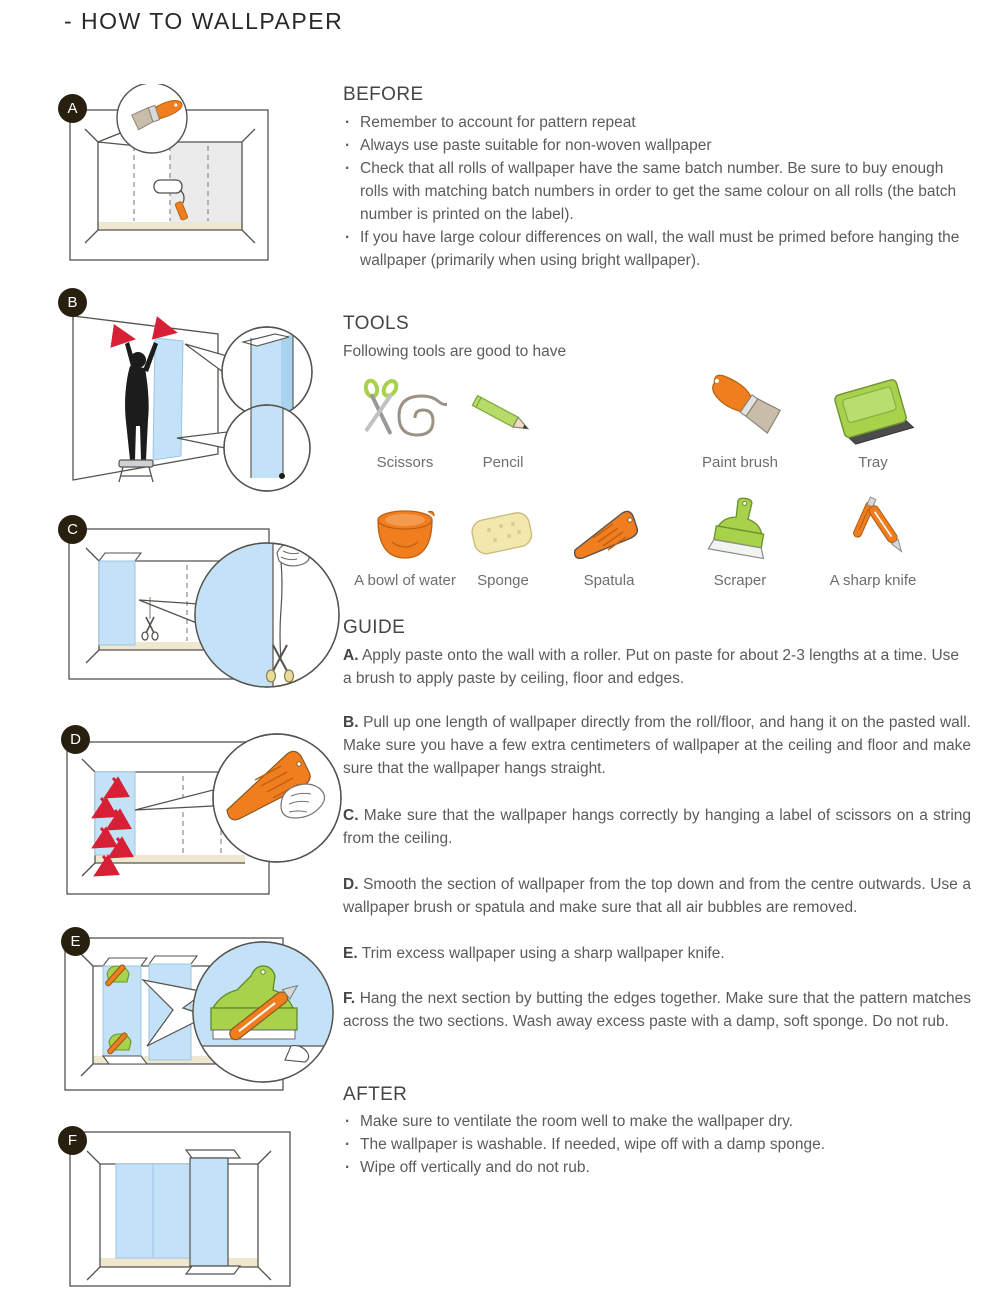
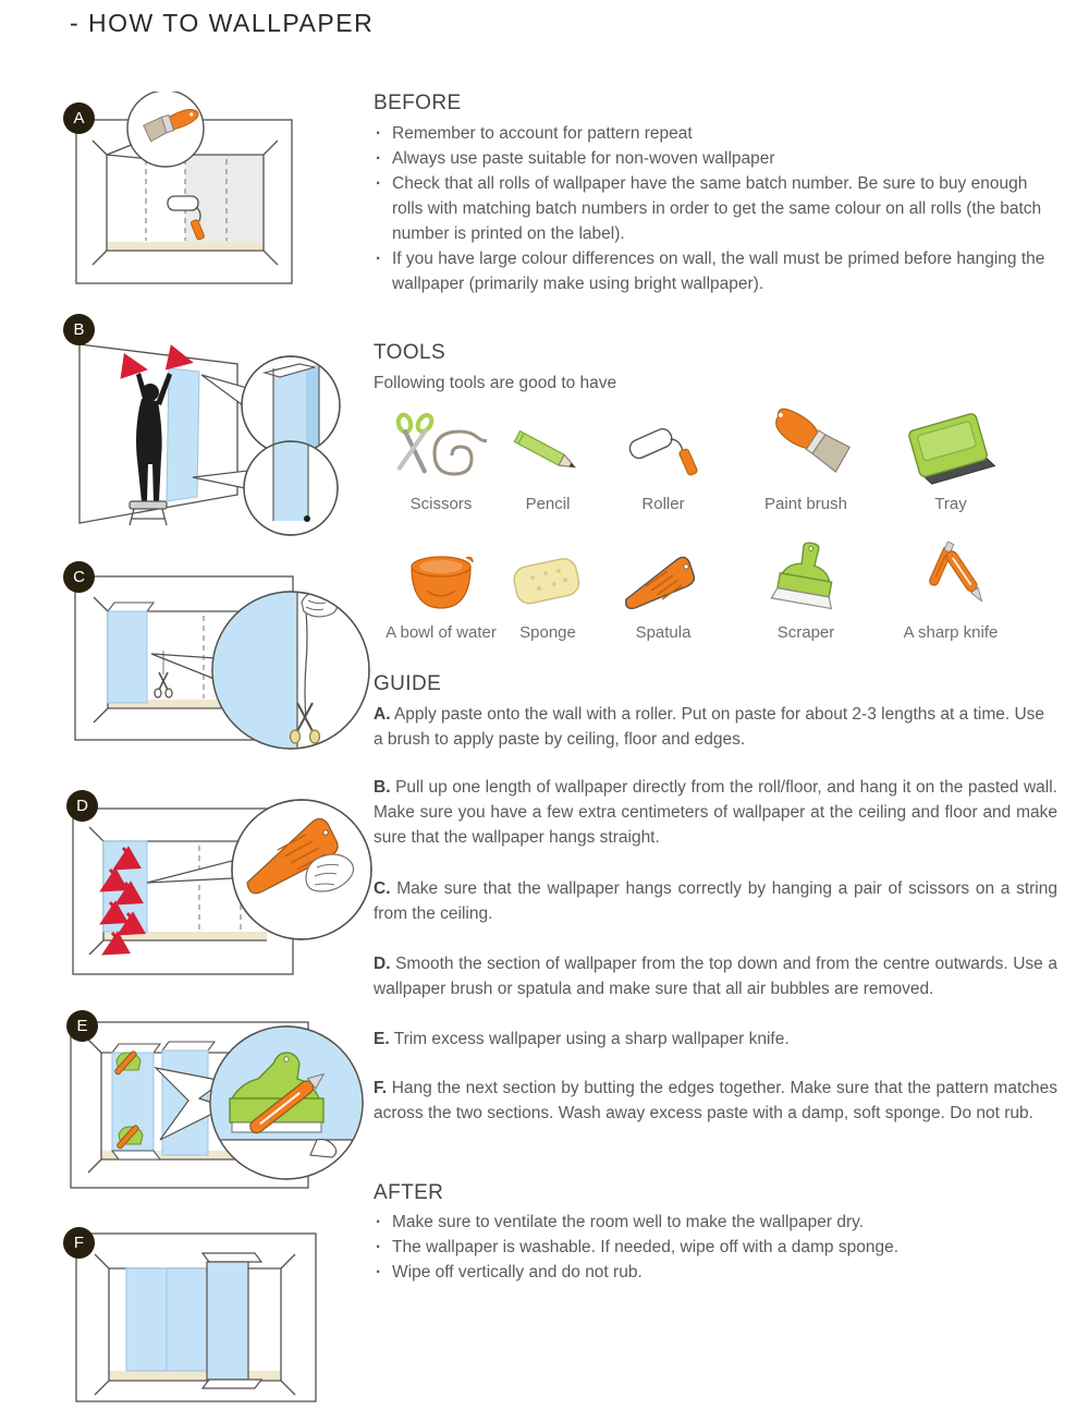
  - HOW TO WALLPAPER
  A
  B
  C
  D
  E
  F
  BEFORE
  Remember to account for pattern repeat
  Always use paste suitable for non-woven wallpaper
  Check that all rolls of wallpaper have the same batch number. Be sure to buy enough rolls with matching batch numbers in order to get the same colour on all rolls (the batch number is printed on the label).
- If you have large colour differences on wall, the wall must be primed before hanging the wallpaper (primarily when using bright wallpaper).
+ If you have large colour differences on wall, the wall must be primed before hanging the wallpaper (primarily make using bright wallpaper).
  TOOLS
  Following tools are good to have
  Scissors
  Pencil
+ Roller
  Paint brush
  Tray
  A bowl of water
  Sponge
  Spatula
  Scraper
  A sharp knife
  GUIDE
  A. Apply paste onto the wall with a roller. Put on paste for about 2-3 lengths at a time. Use a brush to apply paste by ceiling, floor and edges.
  B. Pull up one length of wallpaper directly from the roll/floor, and hang it on the pasted wall. Make sure you have a few extra centimeters of wallpaper at the ceiling and floor and make sure that the wallpaper hangs straight.
- C. Make sure that the wallpaper hangs correctly by hanging a label of scissors on a string from the ceiling.
+ C. Make sure that the wallpaper hangs correctly by hanging a pair of scissors on a string from the ceiling.
  D. Smooth the section of wallpaper from the top down and from the centre outwards. Use a wallpaper brush or spatula and make sure that all air bubbles are removed.
  E. Trim excess wallpaper using a sharp wallpaper knife.
  F. Hang the next section by butting the edges together. Make sure that the pattern matches across the two sections. Wash away excess paste with a damp, soft sponge. Do not rub.
  AFTER
  Make sure to ventilate the room well to make the wallpaper dry.
  The wallpaper is washable. If needed, wipe off with a damp sponge.
  Wipe off vertically and do not rub.
